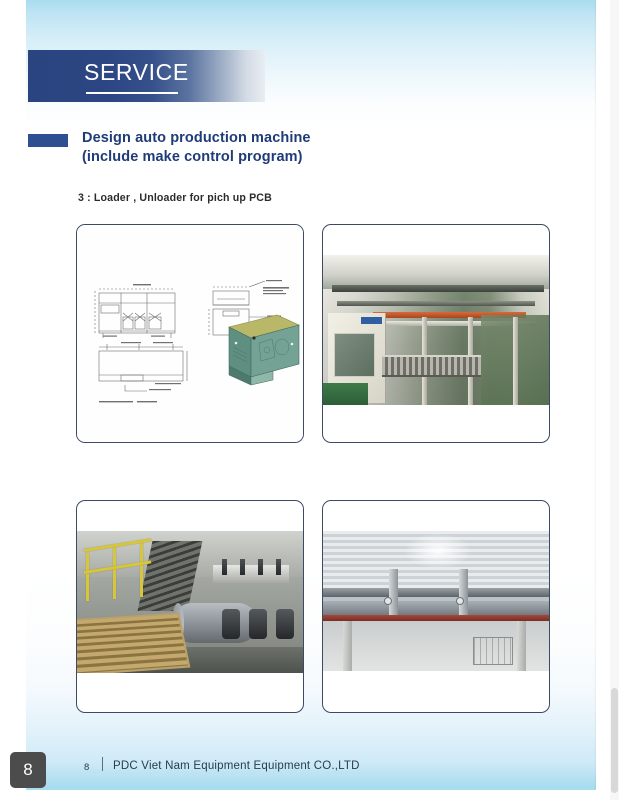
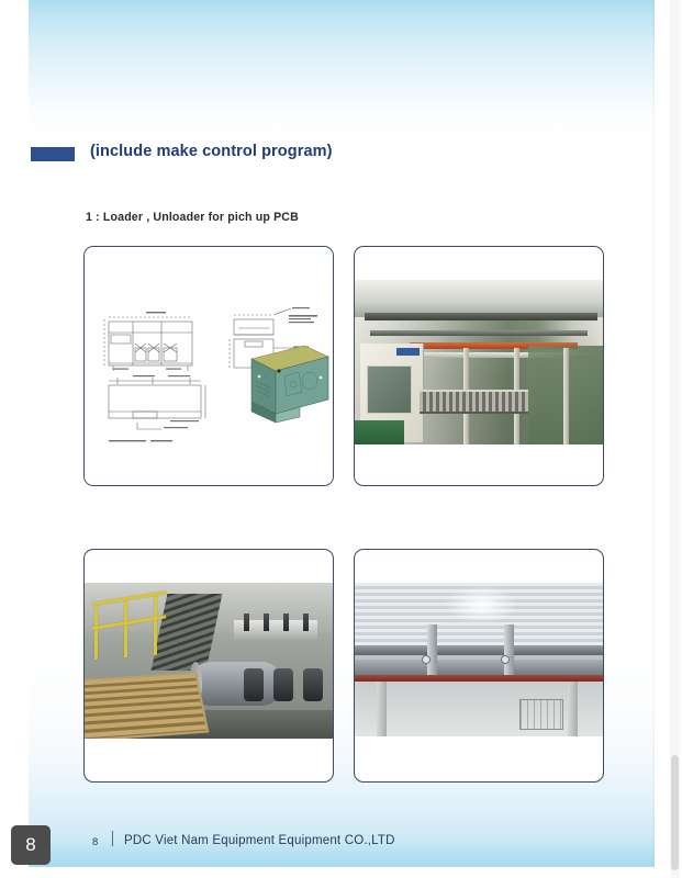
- SERVICE
- Design auto production machine
  (include make control program)
- 3 : Loader , Unloader for pich up PCB
+ 1 : Loader , Unloader for pich up PCB
  8
  PDC Viet Nam Equipment Equipment CO.,LTD
  8
